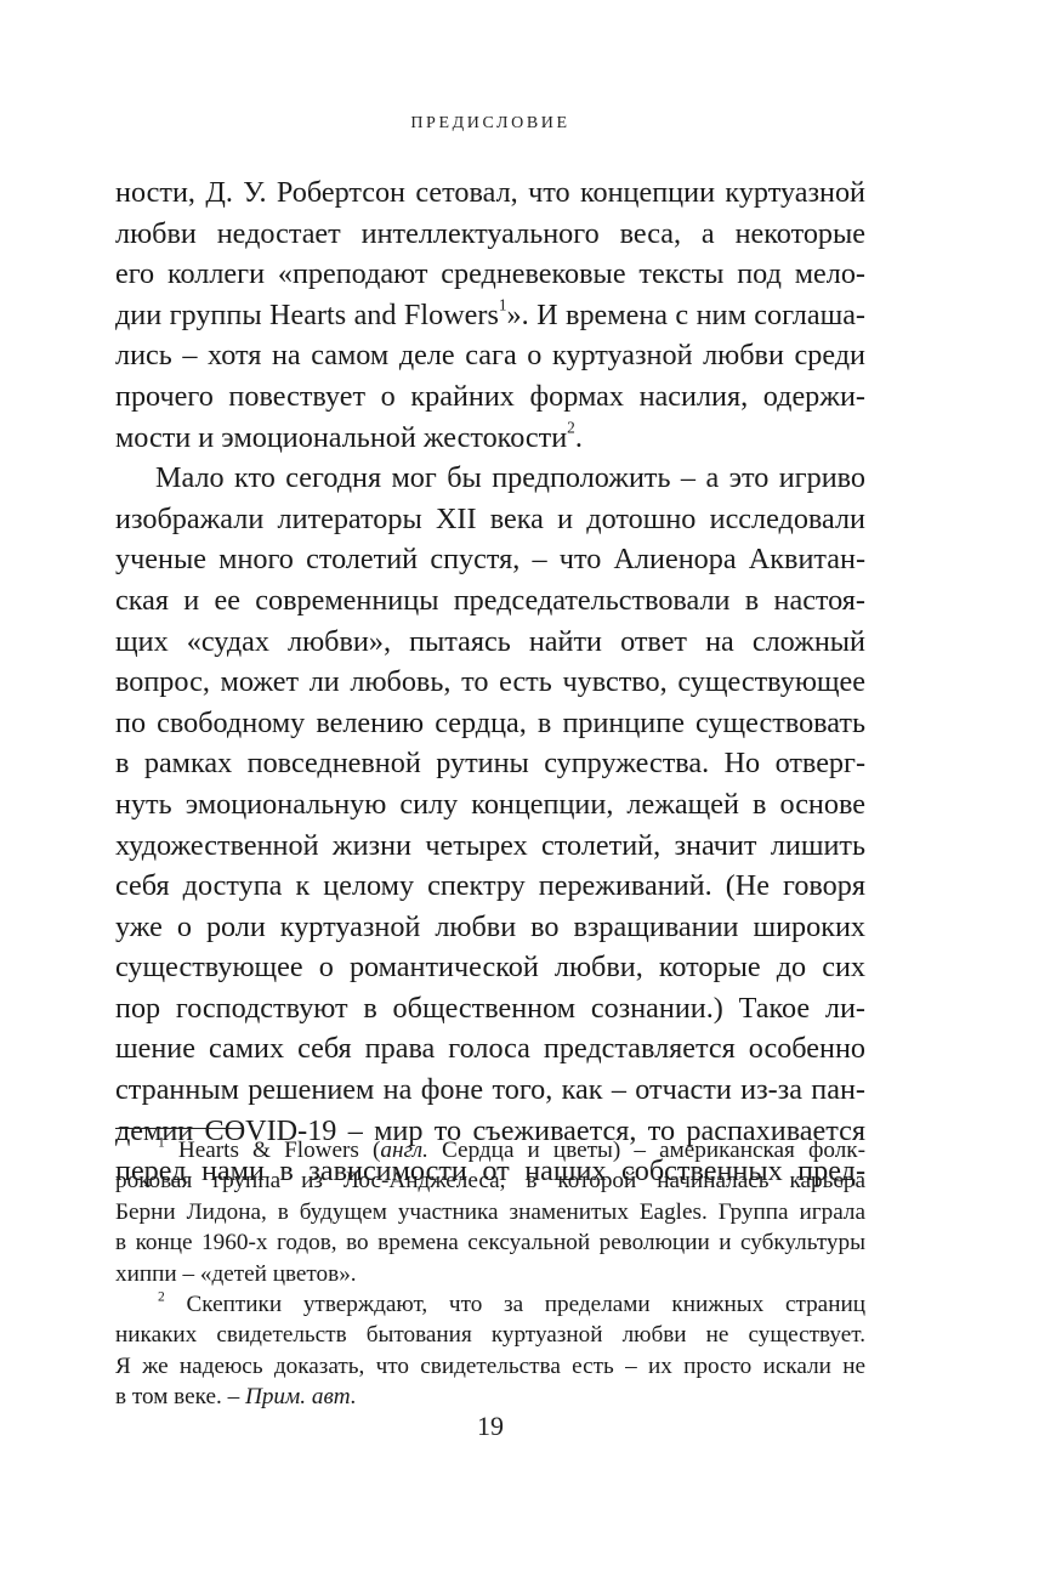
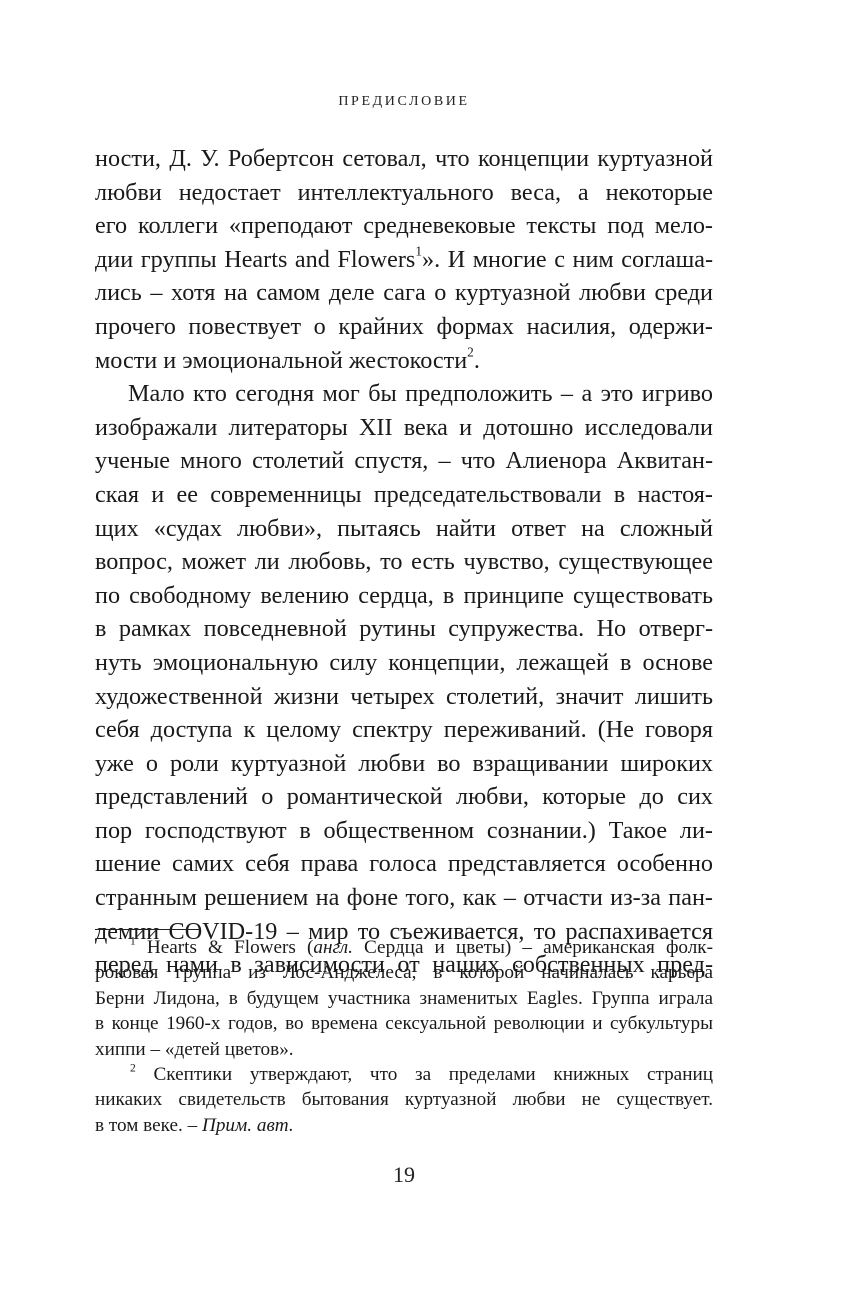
  ПРЕДИСЛОВИЕ
  ности, Д. У. Робертсон сетовал, что концепции куртуазной
  любви недостает интеллектуального веса, а некоторые
  его коллеги «преподают средневековые тексты под мело-
- дии группы Hearts and Flowers1». И времена с ним соглаша-
+ дии группы Hearts and Flowers1». И многие с ним соглаша-
  лись – хотя на самом деле сага о куртуазной любви среди
  прочего повествует о крайних формах насилия, одержи-
  мости и эмоциональной жестокости2.
  Мало кто сегодня мог бы предположить – а это игриво
  изображали литераторы XII века и дотошно исследовали
  ученые много столетий спустя, – что Алиенора Аквитан-
  ская и ее современницы председательствовали в настоя-
  щих «судах любви», пытаясь найти ответ на сложный
  вопрос, может ли любовь, то есть чувство, существующее
  по свободному велению сердца, в принципе существовать
  в рамках повседневной рутины супружества. Но отверг-
  нуть эмоциональную силу концепции, лежащей в основе
  художественной жизни четырех столетий, значит лишить
  себя доступа к целому спектру переживаний. (Не говоря
  уже о роли куртуазной любви во взращивании широких
- существующее о романтической любви, которые до сих
+ представлений о романтической любви, которые до сих
  пор господствуют в общественном сознании.) Такое ли-
  шение самих себя права голоса представляется особенно
  странным решением на фоне того, как – отчасти из-за пан-
  демии COVID-19 – мир то съеживается, то распахивается
  перед нами в зависимости от наших собственных пред-
  1 Hearts & Flowers (англ. Сердца и цветы) – американская фолк-
  роковая группа из Лос-Анджелеса, в которой начиналась карьера
  Берни Лидона, в будущем участника знаменитых Eagles. Группа играла
  в конце 1960-х годов, во времена сексуальной революции и субкультуры
  хиппи – «детей цветов».
  2 Скептики утверждают, что за пределами книжных страниц
  никаких свидетельств бытования куртуазной любви не существует.
- Я же надеюсь доказать, что свидетельства есть – их просто искали не
  в том веке. – Прим. авт.
  19
